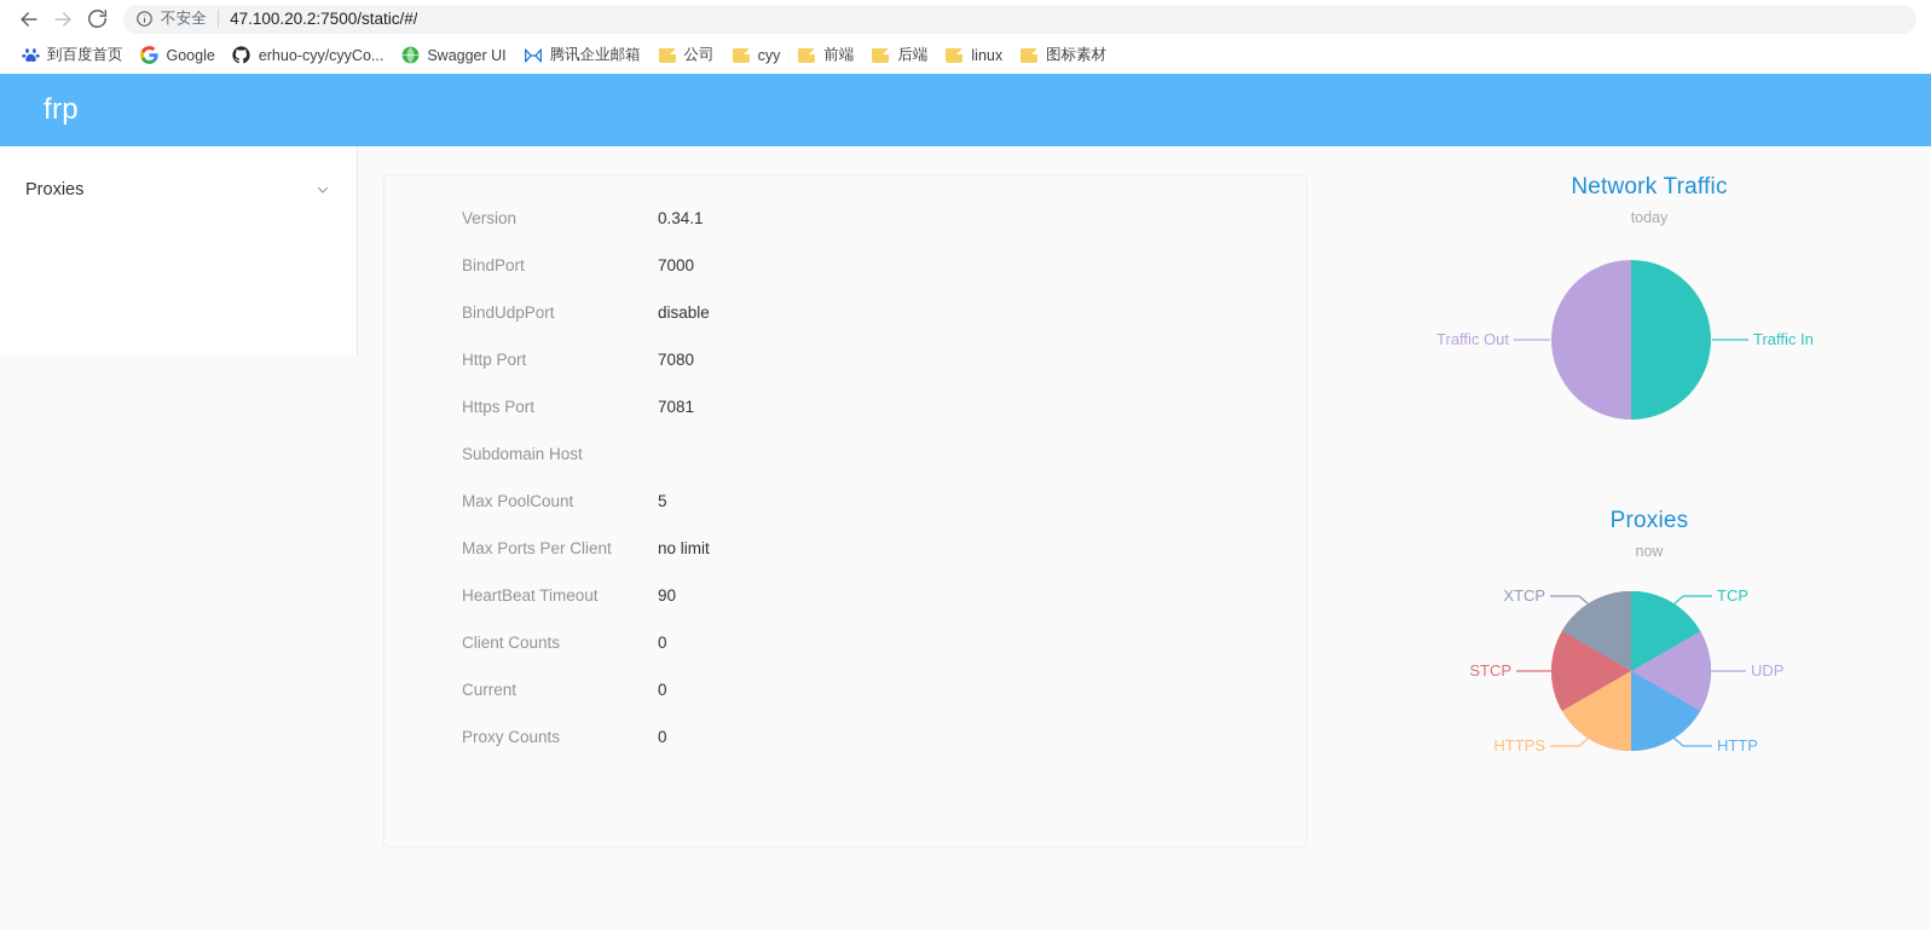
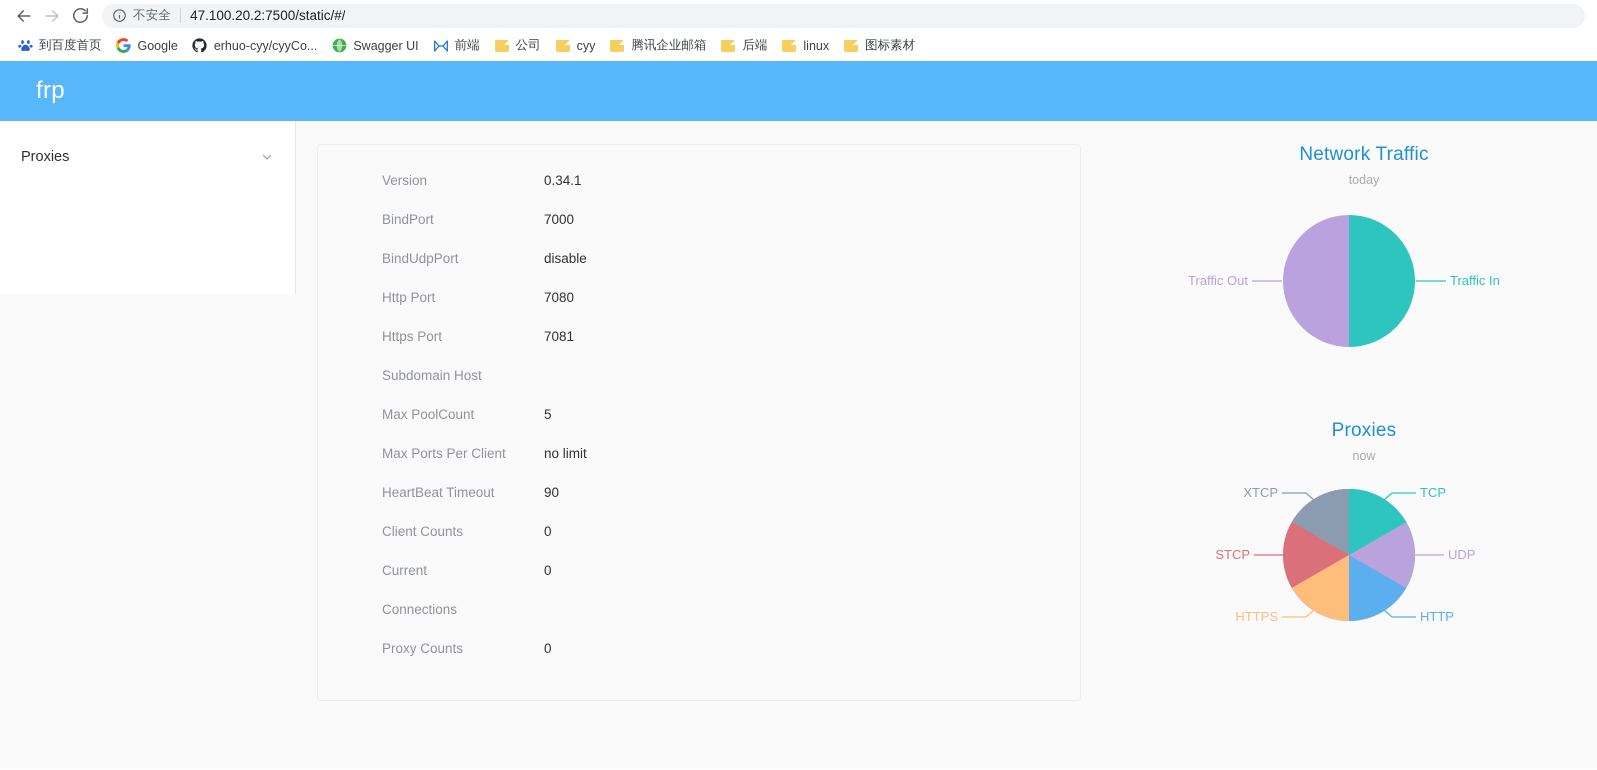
  不安全
  47.100.20.2:7500/static/#/
  到百度首页
  Google
  erhuo-cyy/cyyCo...
  Swagger UI
- 腾讯企业邮箱
+ 前端
  公司
  cyy
- 前端
+ 腾讯企业邮箱
  后端
  linux
  图标素材
  frp
  Proxies
  Version
  0.34.1
  BindPort
  7000
  BindUdpPort
  disable
  Http Port
  7080
  Https Port
  7081
  Subdomain Host
  Max PoolCount
  5
  Max Ports Per Client
  no limit
  HeartBeat Timeout
  90
  Client Counts
  0
  Current
  0
+ Connections
  Proxy Counts
  0
  Network Traffic
  today
  Traffic In
  Traffic Out
  Proxies
  now
  TCP
  UDP
  HTTP
  HTTPS
  STCP
  XTCP
